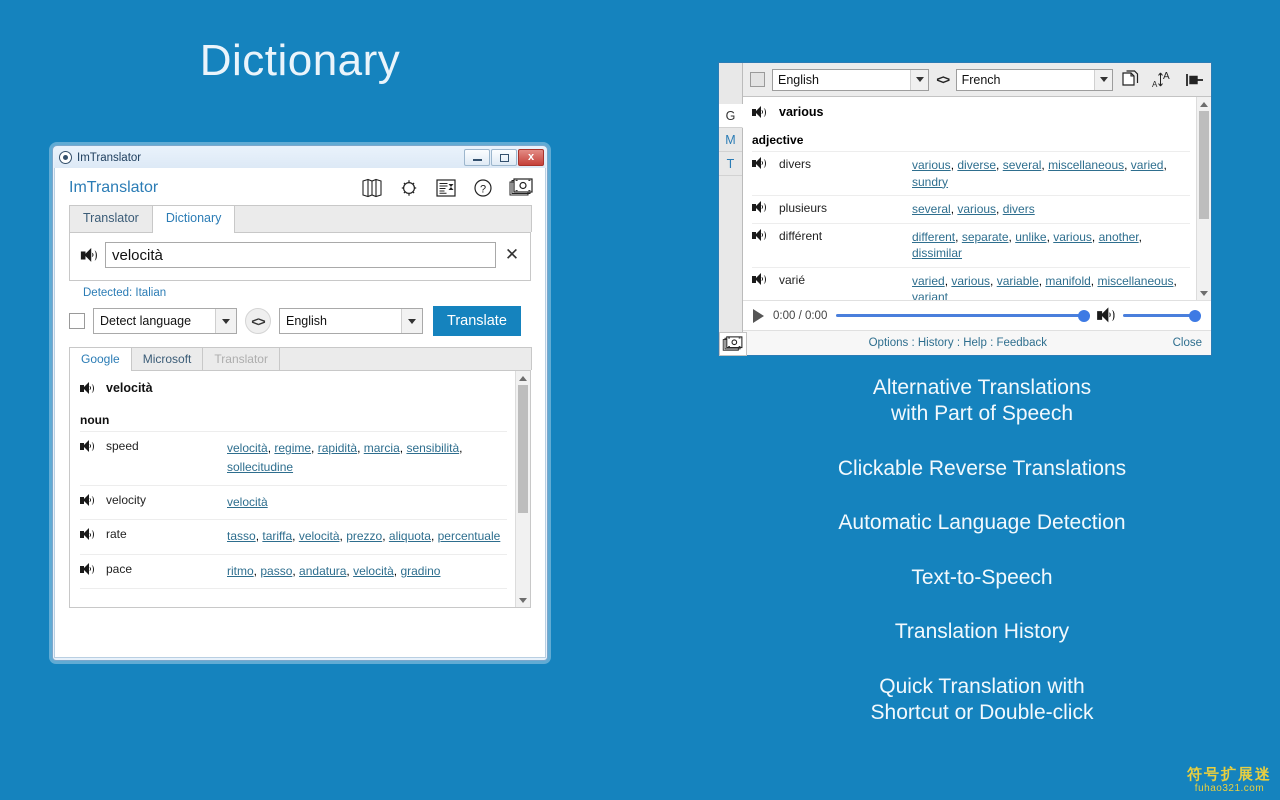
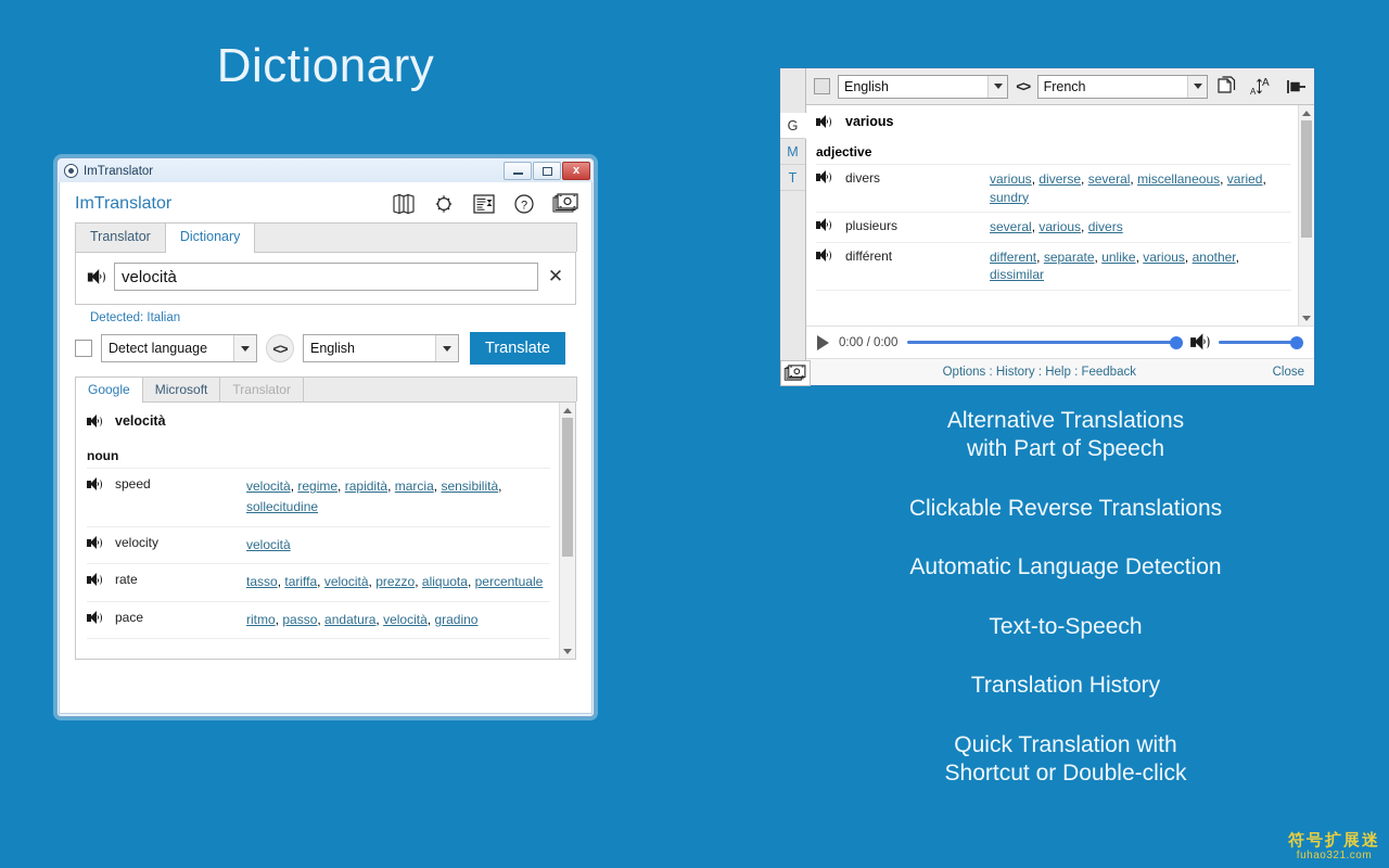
  Dictionary
  ImTranslator
  x
  ImTranslator
  ?
  Translator
  Dictionary
  velocità
  ✕
  Detected: Italian
  Detect language
  <>
  English
  Translate
  Google
  Microsoft
  Translator
  velocità
  noun
  speed
  velocità, regime, rapidità, marcia, sensibilità, sollecitudine
  velocity
  velocità
  rate
  tasso, tariffa, velocità, prezzo, aliquota, percentuale
  pace
  ritmo, passo, andatura, velocità, gradino
  G
  M
  T
  English
  <>
  French
  A
  A
  various
  adjective
  divers
  various, diverse, several, miscellaneous, varied, sundry
  plusieurs
  several, various, divers
  différent
  different, separate, unlike, various, another, dissimilar
- varié
- varied, various, variable, manifold, miscellaneous, variant
  0:00 / 0:00
  Options : History : Help : Feedback
  Close
  Alternative Translations
  with Part of Speech
  Clickable Reverse Translations
  Automatic Language Detection
  Text-to-Speech
  Translation History
  Quick Translation with
  Shortcut or Double-click
  符号扩展迷
  fuhao321.com
